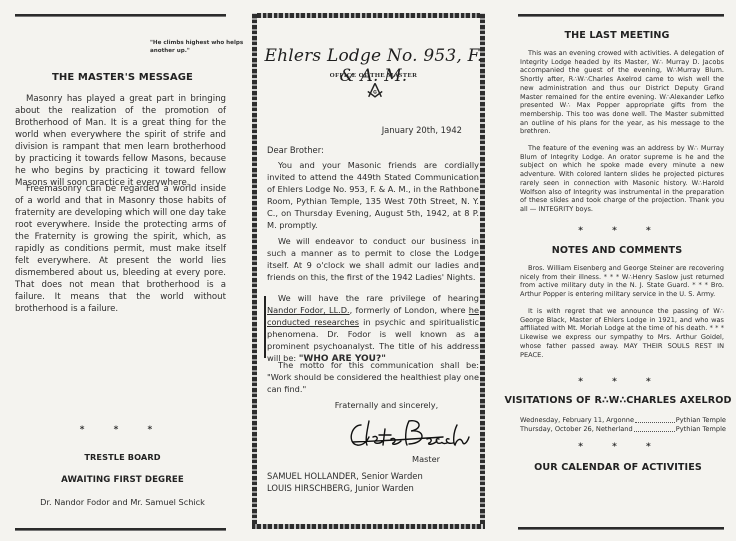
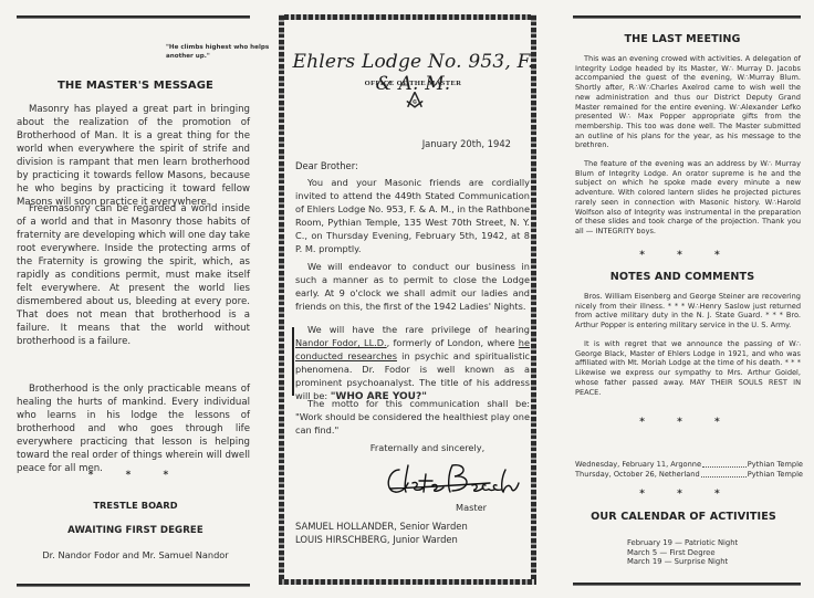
  THE MASTER'S MESSAGE
  Masonry has played a great part in bringing about the realization of the promotion of Brotherhood of Man. It is a great thing for the world when everywhere the spirit of strife and division is rampant that men learn brotherhood by practicing it towards fellow Masons, because he who begins by practicing it toward fellow Masons will soon practice it everywhere.
  Freemasonry can be regarded a world inside of a world and that in Masonry those habits of fraternity are developing which will one day take root everywhere. Inside the protecting arms of the Fraternity is growing the spirit, which, as rapidly as conditions permit, must make itself felt everywhere. At present the world lies dismembered about us, bleeding at every pore. That does not mean that brotherhood is a failure. It means that the world without brotherhood is a failure.
+ Brotherhood is the only practicable means of healing the hurts of mankind. Every individual who learns in his lodge the lessons of brotherhood and who goes through life everywhere practicing that lesson is helping toward the real order of things wherein will dwell peace for all men.
  * * *
  TRESTLE BOARD
  AWAITING FIRST DEGREE
- Dr. Nandor Fodor and Mr. Samuel Schick
+ Dr. Nandor Fodor and Mr. Samuel Nandor
  Ehlers Lodge No. 953, F. & A. M.
  January 20th, 1942
  Dear Brother:
- You and your Masonic friends are cordially invited to attend the 449th Stated Communication of Ehlers Lodge No. 953, F. & A. M., in the Rathbone Room, Pythian Temple, 135 West 70th Street, N. Y. C., on Thursday Evening, August 5th, 1942, at 8 P. M. promptly.
+ You and your Masonic friends are cordially invited to attend the 449th Stated Communication of Ehlers Lodge No. 953, F. & A. M., in the Rathbone Room, Pythian Temple, 135 West 70th Street, N. Y. C., on Thursday Evening, February 5th, 1942, at 8 P. M. promptly.
- We will endeavor to conduct our business in such a manner as to permit to close the Lodge itself. At 9 o'clock we shall admit our ladies and friends on this, the first of the 1942 Ladies' Nights.
+ We will endeavor to conduct our business in such a manner as to permit to close the Lodge early. At 9 o'clock we shall admit our ladies and friends on this, the first of the 1942 Ladies' Nights.
  We will have the rare privilege of hearing Nandor Fodor, LL.D., formerly of London, where he conducted researches in psychic and spiritualistic phenomena. Dr. Fodor is well known as a prominent psychoanalyst. The title of his address will be: "WHO ARE YOU?"
  The motto for this communication shall be: "Work should be considered the healthiest play one can find."
  Fraternally and sincerely,
  Master
  SAMUEL HOLLANDER, Senior Warden
  LOUIS HIRSCHBERG, Junior Warden
  THE LAST MEETING
  This was an evening crowed with activities. A delegation of Integrity Lodge headed by its Master, W∴ Murray D. Jacobs accompanied the guest of the evening, W∴Murray Blum. Shortly after, R∴W∴Charles Axelrod came to wish well the new administration and thus our District Deputy Grand Master remained for the entire evening. W∴Alexander Lefko presented W∴ Max Popper appropriate gifts from the membership. This too was done well. The Master submitted an outline of his plans for the year, as his message to the brethren.
  The feature of the evening was an address by W∴ Murray Blum of Integrity Lodge. An orator supreme is he and the subject on which he spoke made every minute a new adventure. With colored lantern slides he projected pictures rarely seen in connection with Masonic history. W∴Harold Wolfson also of Integrity was instrumental in the preparation of these slides and took charge of the projection. Thank you all — INTEGRITY boys.
  * * *
  NOTES AND COMMENTS
  Bros. William Eisenberg and George Steiner are recovering nicely from their illness. * * * W∴Henry Saslow just returned from active military duty in the N. J. State Guard. * * * Bro. Arthur Popper is entering military service in the U. S. Army.
  It is with regret that we announce the passing of W∴ George Black, Master of Ehlers Lodge in 1921, and who was affiliated with Mt. Moriah Lodge at the time of his death. * * * Likewise we express our sympathy to Mrs. Arthur Goidel, whose father passed away. MAY THEIR SOULS REST IN PEACE.
  * * *
- VISITATIONS OF R∴W∴CHARLES AXELROD
  Wednesday, February 11, Argonne
  Pythian Temple
  Thursday, October 26, Netherland
  Pythian Temple
  * * *
  OUR CALENDAR OF ACTIVITIES
+ February 19 — Patriotic Night
+ March 5 — First Degree
+ March 19 — Surprise Night
